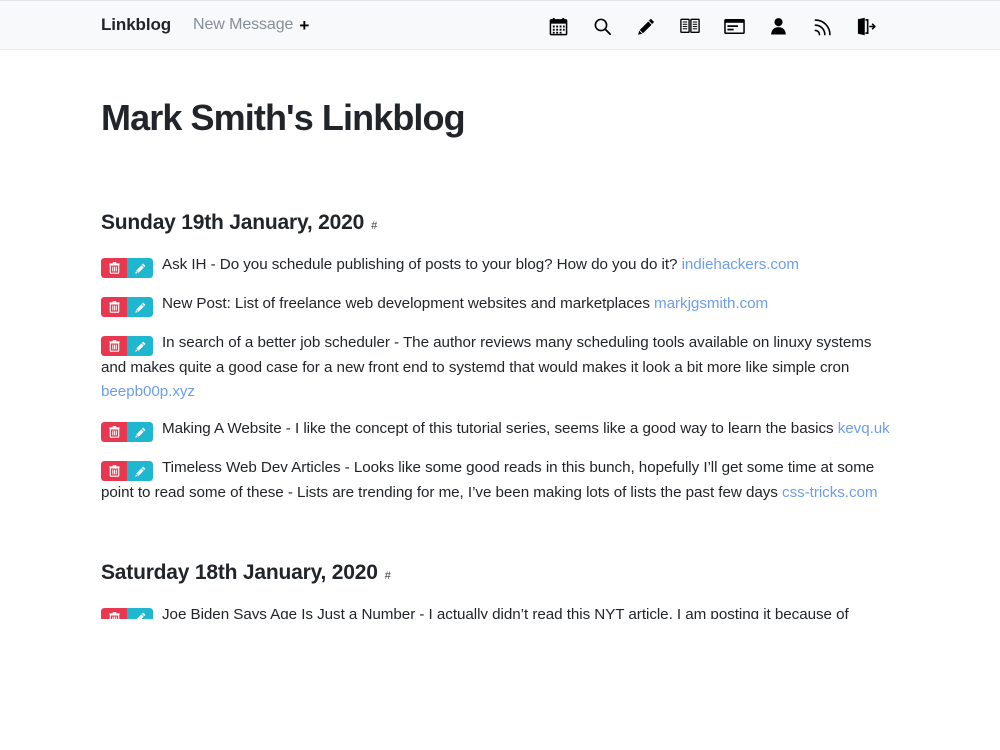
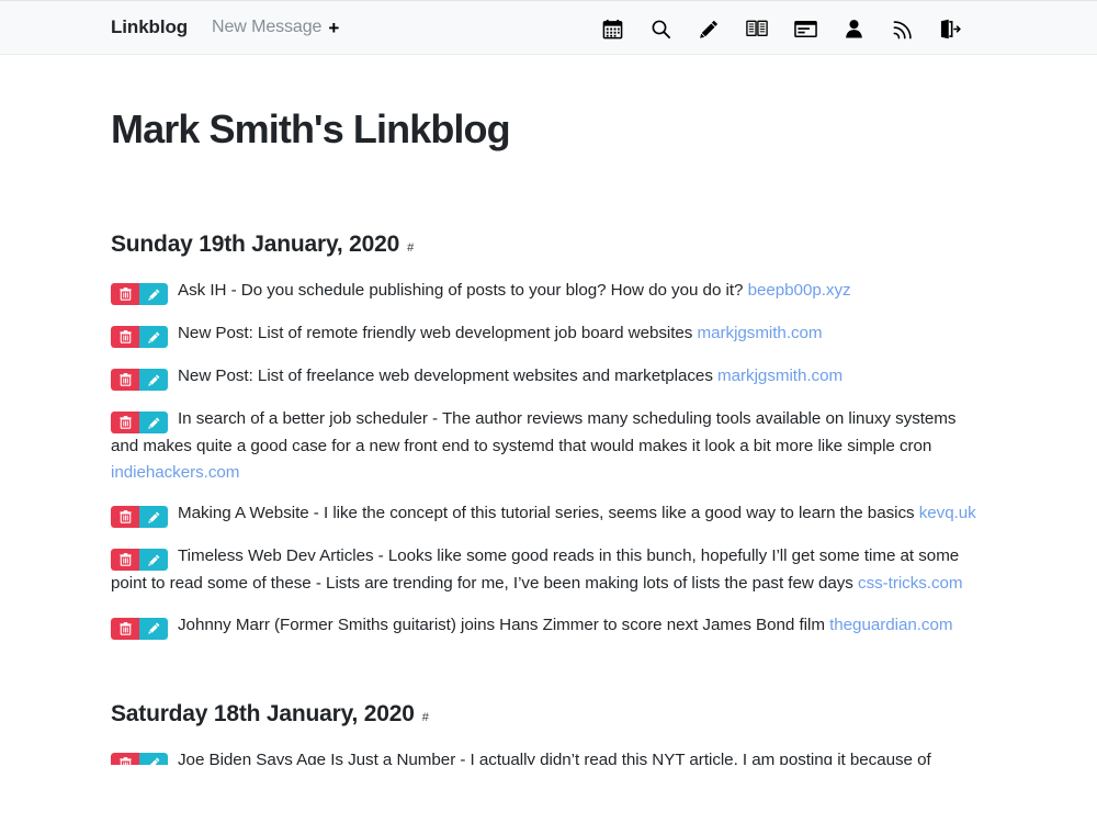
  Linkblog
  New Message
  +
  Mark Smith's Linkblog
  Sunday 19th January, 2020
  #
- Ask IH - Do you schedule publishing of posts to your blog? How do you do it? indiehackers.com
+ Ask IH - Do you schedule publishing of posts to your blog? How do you do it? beepb00p.xyz
+ New Post: List of remote friendly web development job board websites markjgsmith.com
  New Post: List of freelance web development websites and marketplaces markjgsmith.com
- In search of a better job scheduler - The author reviews many scheduling tools available on linuxy systems and makes quite a good case for a new front end to systemd that would makes it look a bit more like simple cron beepb00p.xyz
+ In search of a better job scheduler - The author reviews many scheduling tools available on linuxy systems and makes quite a good case for a new front end to systemd that would makes it look a bit more like simple cron indiehackers.com
  Making A Website - I like the concept of this tutorial series, seems like a good way to learn the basics kevq.uk
  Timeless Web Dev Articles - Looks like some good reads in this bunch, hopefully I’ll get some time at some point to read some of these - Lists are trending for me, I’ve been making lots of lists the past few days css-tricks.com
+ Johnny Marr (Former Smiths guitarist) joins Hans Zimmer to score next James Bond film theguardian.com
  Saturday 18th January, 2020
  #
  Joe Biden Says Age Is Just a Number - I actually didn’t read this NYT article, I am posting it because of
